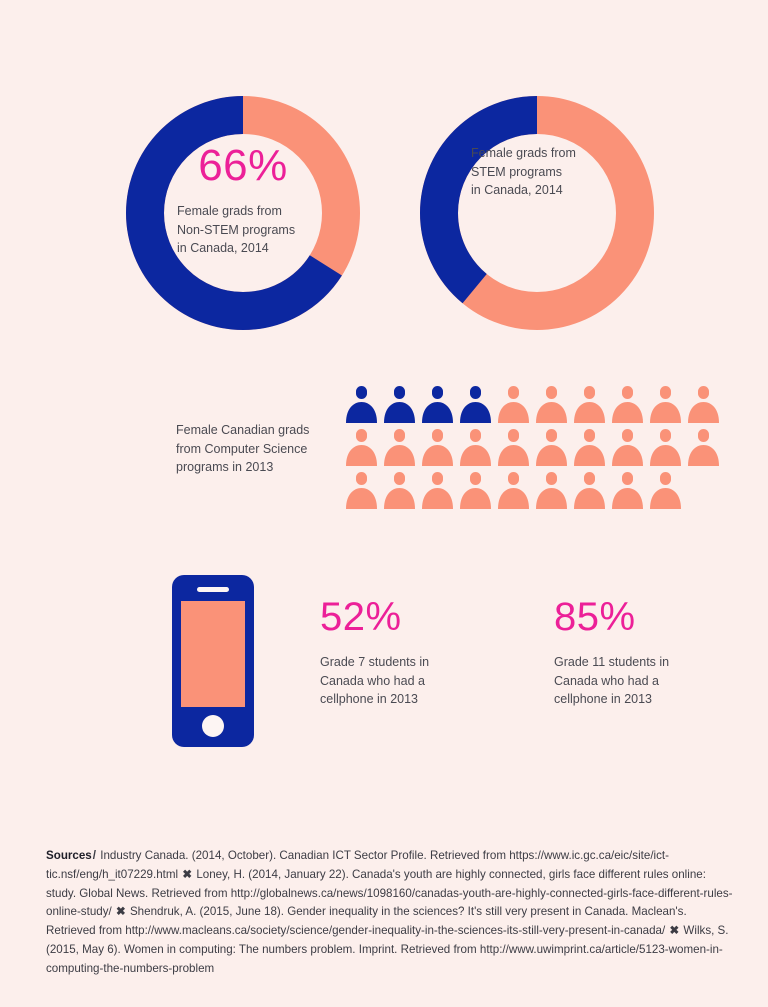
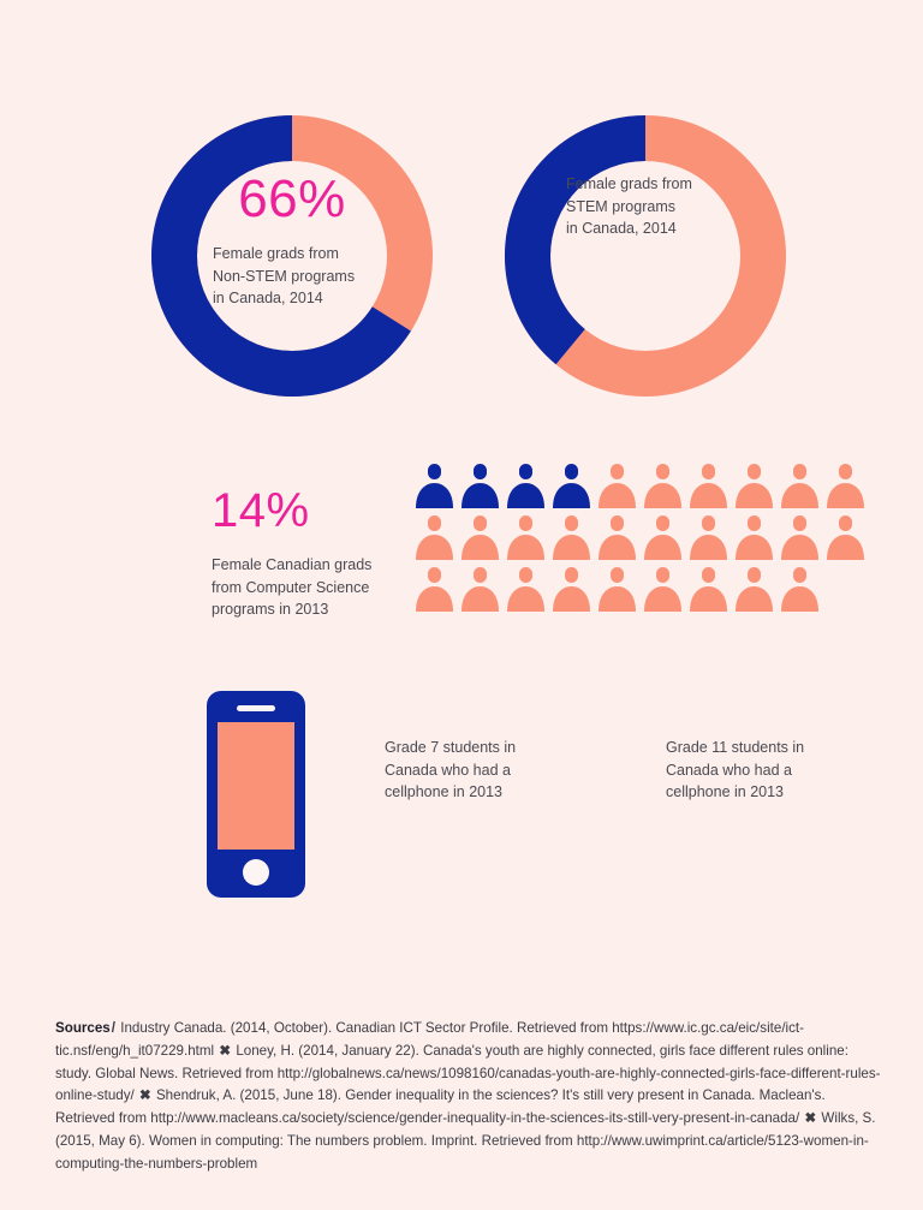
  66%
  Female grads from
  Non-STEM programs
  in Canada, 2014
  Female grads from
  STEM programs
  in Canada, 2014
+ 14%
  Female Canadian grads
  from Computer Science
  programs in 2013
- 52%
  Grade 7 students in
  Canada who had a
  cellphone in 2013
- 85%
  Grade 11 students in
  Canada who had a
  cellphone in 2013
  Sources/ Industry Canada. (2014, October). Canadian ICT Sector Profile. Retrieved from https://www.ic.gc.ca/eic/site/ict-tic.nsf/eng/h_it07229.html ✖ Loney, H. (2014, January 22). Canada's youth are highly connected, girls face different rules online: study. Global News. Retrieved from http://globalnews.ca/news/1098160/canadas-youth-are-highly-connected-girls-face-different-rules-online-study/ ✖ Shendruk, A. (2015, June 18). Gender inequality in the sciences? It's still very present in Canada. Maclean's. Retrieved from http://www.macleans.ca/society/science/gender-inequality-in-the-sciences-its-still-very-present-in-canada/ ✖ Wilks, S. (2015, May 6). Women in computing: The numbers problem. Imprint. Retrieved from http://www.uwimprint.ca/article/5123-women-in-computing-the-numbers-problem
